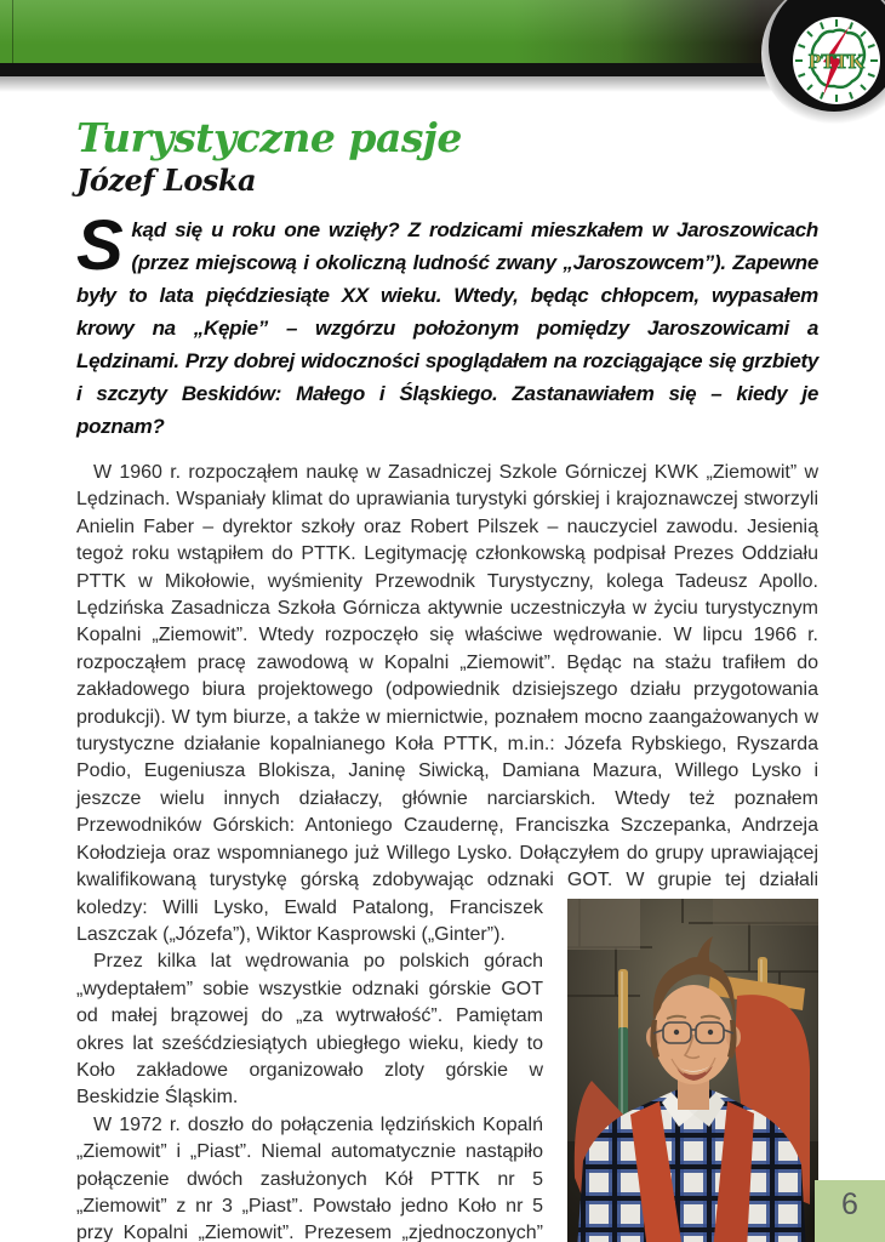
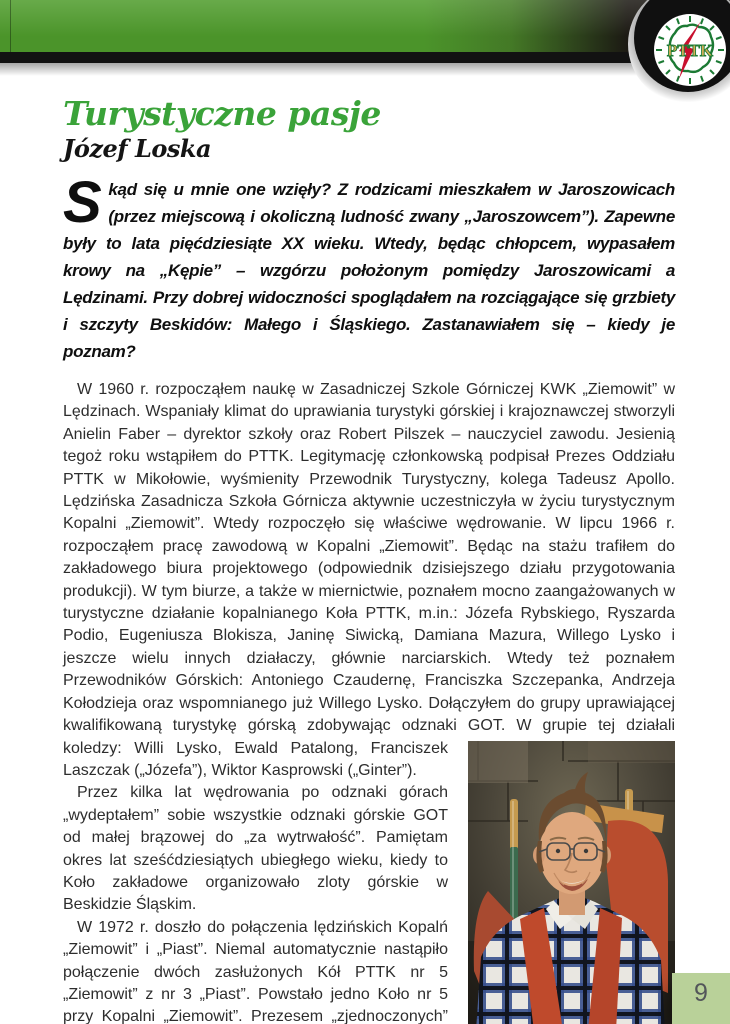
  PTTK
  Turystyczne pasje
  Józef Loska
  S
- kąd się u roku one wzięły? Z rodzicami mieszkałem w Jaroszowicach (przez miejscową i okoliczną ludność zwany „Jaroszowcem”). Zapewne były to lata pięćdziesiąte XX wieku. Wtedy, będąc chłopcem, wypasałem krowy na „Kępie” – wzgórzu położonym pomiędzy Jaroszowicami a Lędzinami. Przy dobrej widoczności spoglądałem na rozciągające się grzbiety i szczyty Beskidów: Małego i Śląskiego. Zastanawiałem się – kiedy je poznam?
+ kąd się u mnie one wzięły? Z rodzicami mieszkałem w Jaroszowicach (przez miejscową i okoliczną ludność zwany „Jaroszowcem”). Zapewne były to lata pięćdziesiąte XX wieku. Wtedy, będąc chłopcem, wypasałem krowy na „Kępie” – wzgórzu położonym pomiędzy Jaroszowicami a Lędzinami. Przy dobrej widoczności spoglądałem na rozciągające się grzbiety i szczyty Beskidów: Małego i Śląskiego. Zastanawiałem się – kiedy je poznam?
  W 1960 r. rozpocząłem naukę w Zasadniczej Szkole Górniczej KWK „Ziemowit” w Lędzinach. Wspaniały klimat do uprawiania turystyki górskiej i krajoznawczej stworzyli Anielin Faber – dyrektor szkoły oraz Robert Pilszek – nauczyciel zawodu. Jesienią tegoż roku wstąpiłem do PTTK. Legitymację członkowską podpisał Prezes Oddziału PTTK w Mikołowie, wyśmienity Przewodnik Turystyczny, kolega Tadeusz Apollo. Lędzińska Zasadnicza Szkoła Górnicza aktywnie uczestniczyła w życiu turystycznym Kopalni „Ziemowit”. Wtedy rozpoczęło się właściwe wędrowanie. W lipcu 1966 r. rozpocząłem pracę zawodową w Kopalni „Ziemowit”. Będąc na stażu trafiłem do zakładowego biura projektowego (odpowiednik dzisiejszego działu przygotowania produkcji). W tym biurze, a także w miernictwie, poznałem mocno zaangażowanych w turystyczne działanie kopalnianego Koła PTTK, m.in.: Józefa Rybskiego, Ryszarda Podio, Eugeniusza Blokisza, Janinę Siwicką, Damiana Mazura, Willego Lysko i jeszcze wielu innych działaczy, głównie narciarskich. Wtedy też poznałem Przewodników Górskich: Antoniego Czaudernę, Franciszka Szczepanka, Andrzeja Kołodzieja oraz wspomnianego już Willego Lysko. Dołączyłem do grupy uprawiającej kwalifikowaną turystykę górską zdobywając odznaki GOT. W grupie tej działali koledzy: Willi Lysko, Ewald Patalong, Franciszek Laszczak („Józefa”), Wiktor Kasprowski („Ginter”).
- Przez kilka lat wędrowania po polskich górach „wydeptałem” sobie wszystkie odznaki górskie GOT od małej brązowej do „za wytrwałość”. Pamiętam okres lat sześćdziesiątych ubiegłego wieku, kiedy to Koło zakładowe organizowało zloty górskie w Beskidzie Śląskim.
+ Przez kilka lat wędrowania po odznaki górach „wydeptałem” sobie wszystkie odznaki górskie GOT od małej brązowej do „za wytrwałość”. Pamiętam okres lat sześćdziesiątych ubiegłego wieku, kiedy to Koło zakładowe organizowało zloty górskie w Beskidzie Śląskim.
  W 1972 r. doszło do połączenia lędzińskich Kopalń „Ziemowit” i „Piast”. Niemal automatycznie nastąpiło połączenie dwóch zasłużonych Kół PTTK nr 5 „Ziemowit” z nr 3 „Piast”. Powstało jedno Koło nr 5 przy Kopalni „Ziemowit”. Prezesem „zjednoczonych”
- 6
+ 9
